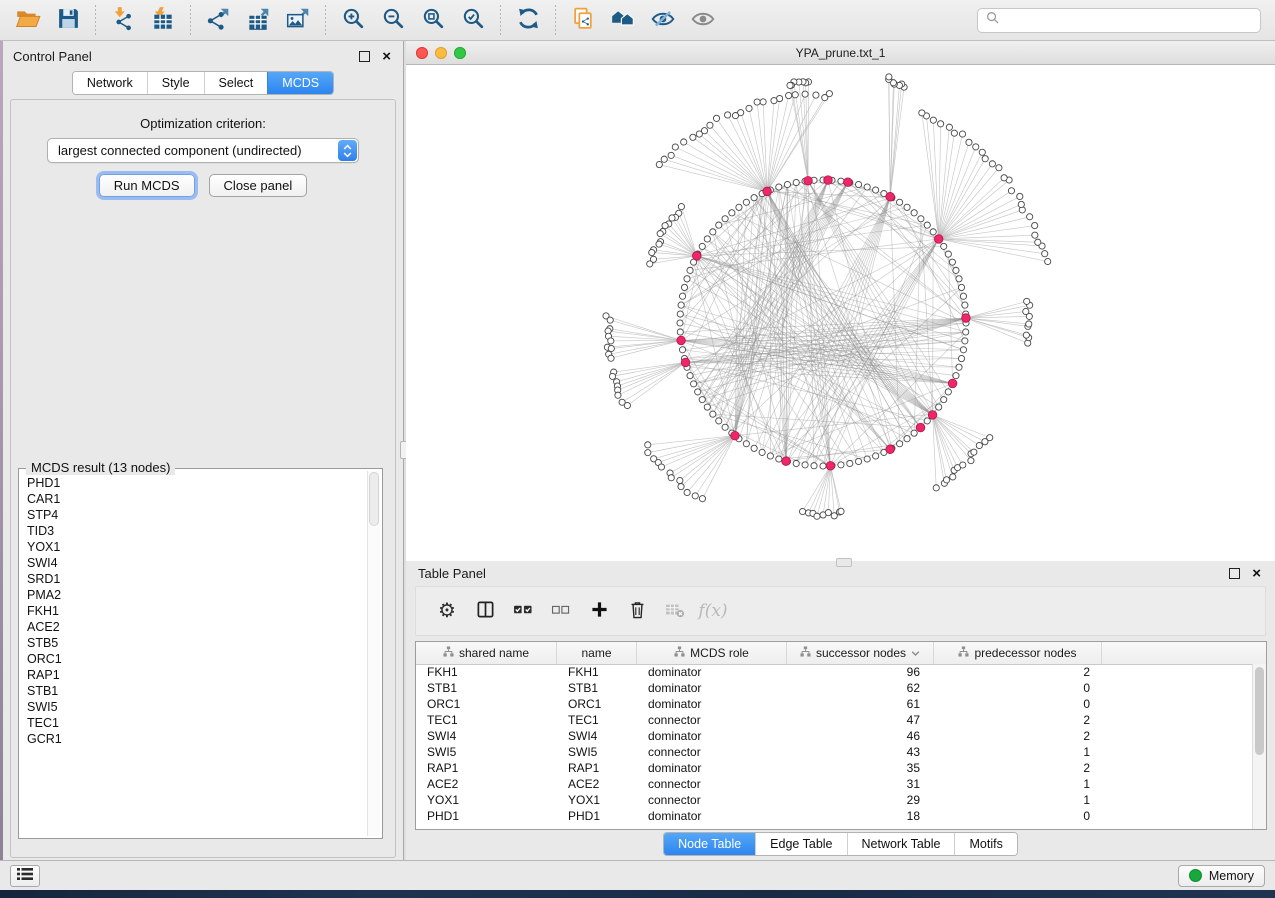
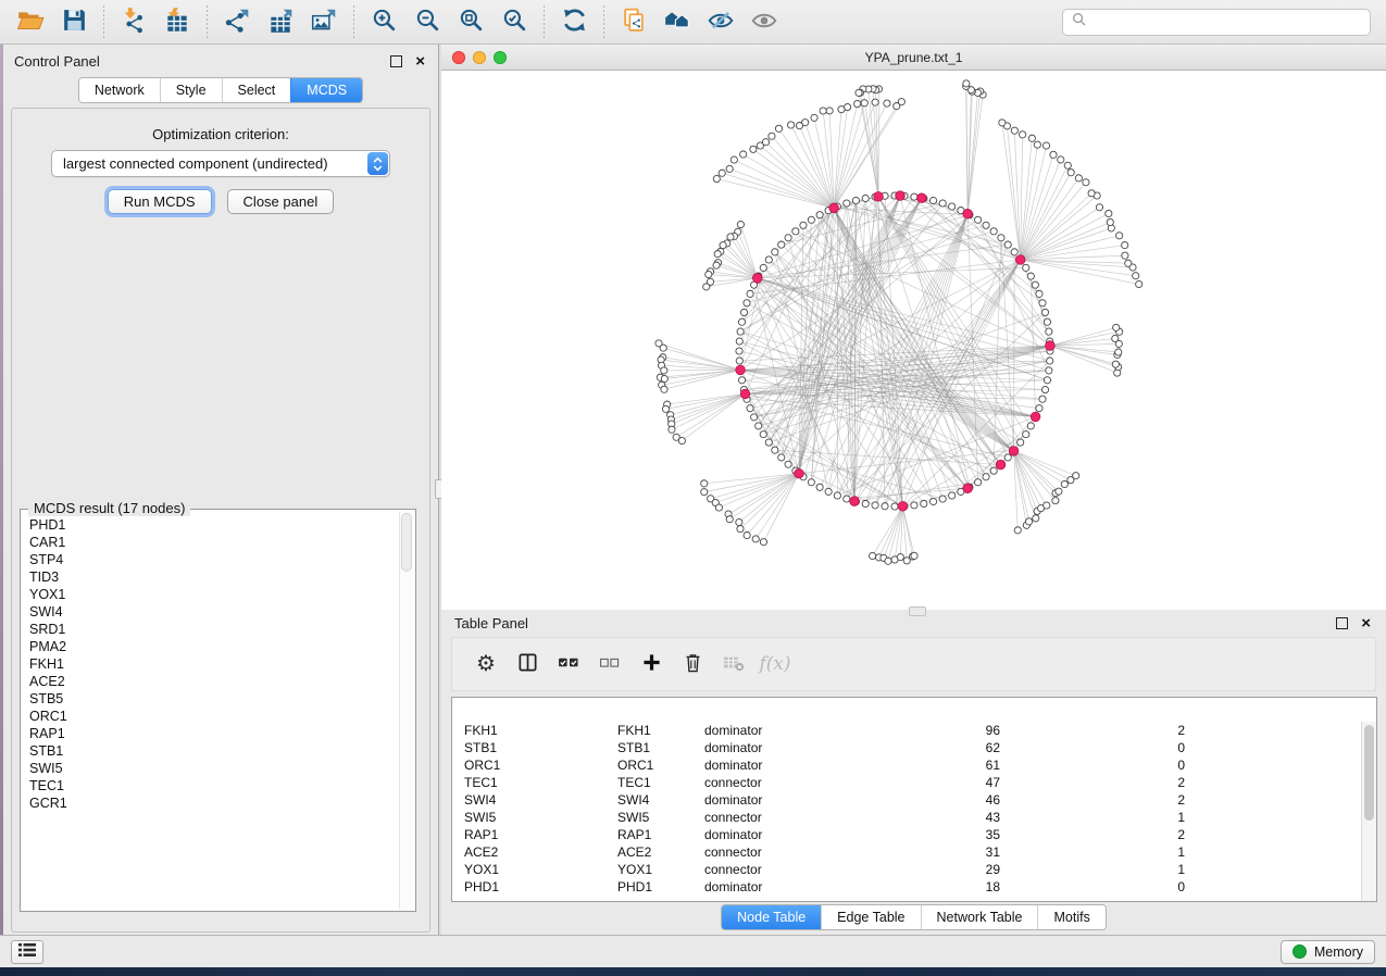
  Control Panel
  ×
  Network
  Style
  Select
  MCDS
  Optimization criterion:
  largest connected component (undirected)
  Run MCDS
  Close panel
- MCDS result (13 nodes)
+ MCDS result (17 nodes)
  PHD1
  CAR1
  STP4
  TID3
  YOX1
  SWI4
  SRD1
  PMA2
  FKH1
  ACE2
  STB5
  ORC1
  RAP1
  STB1
  SWI5
  TEC1
  GCR1
  YPA_prune.txt_1
  Table Panel
  ×
  ⚙
  f(x)
- shared name
- name
- MCDS role
- successor nodes
- predecessor nodes
  FKH1
  FKH1
  dominator
  96
  2
  STB1
  STB1
  dominator
  62
  0
  ORC1
  ORC1
  dominator
  61
  0
  TEC1
  TEC1
  connector
  47
  2
  SWI4
  SWI4
  dominator
  46
  2
  SWI5
  SWI5
  connector
  43
  1
  RAP1
  RAP1
  dominator
  35
  2
  ACE2
  ACE2
  connector
  31
  1
  YOX1
  YOX1
  connector
  29
  1
  PHD1
  PHD1
  dominator
  18
  0
  Node Table
  Edge Table
  Network Table
  Motifs
  Memory
